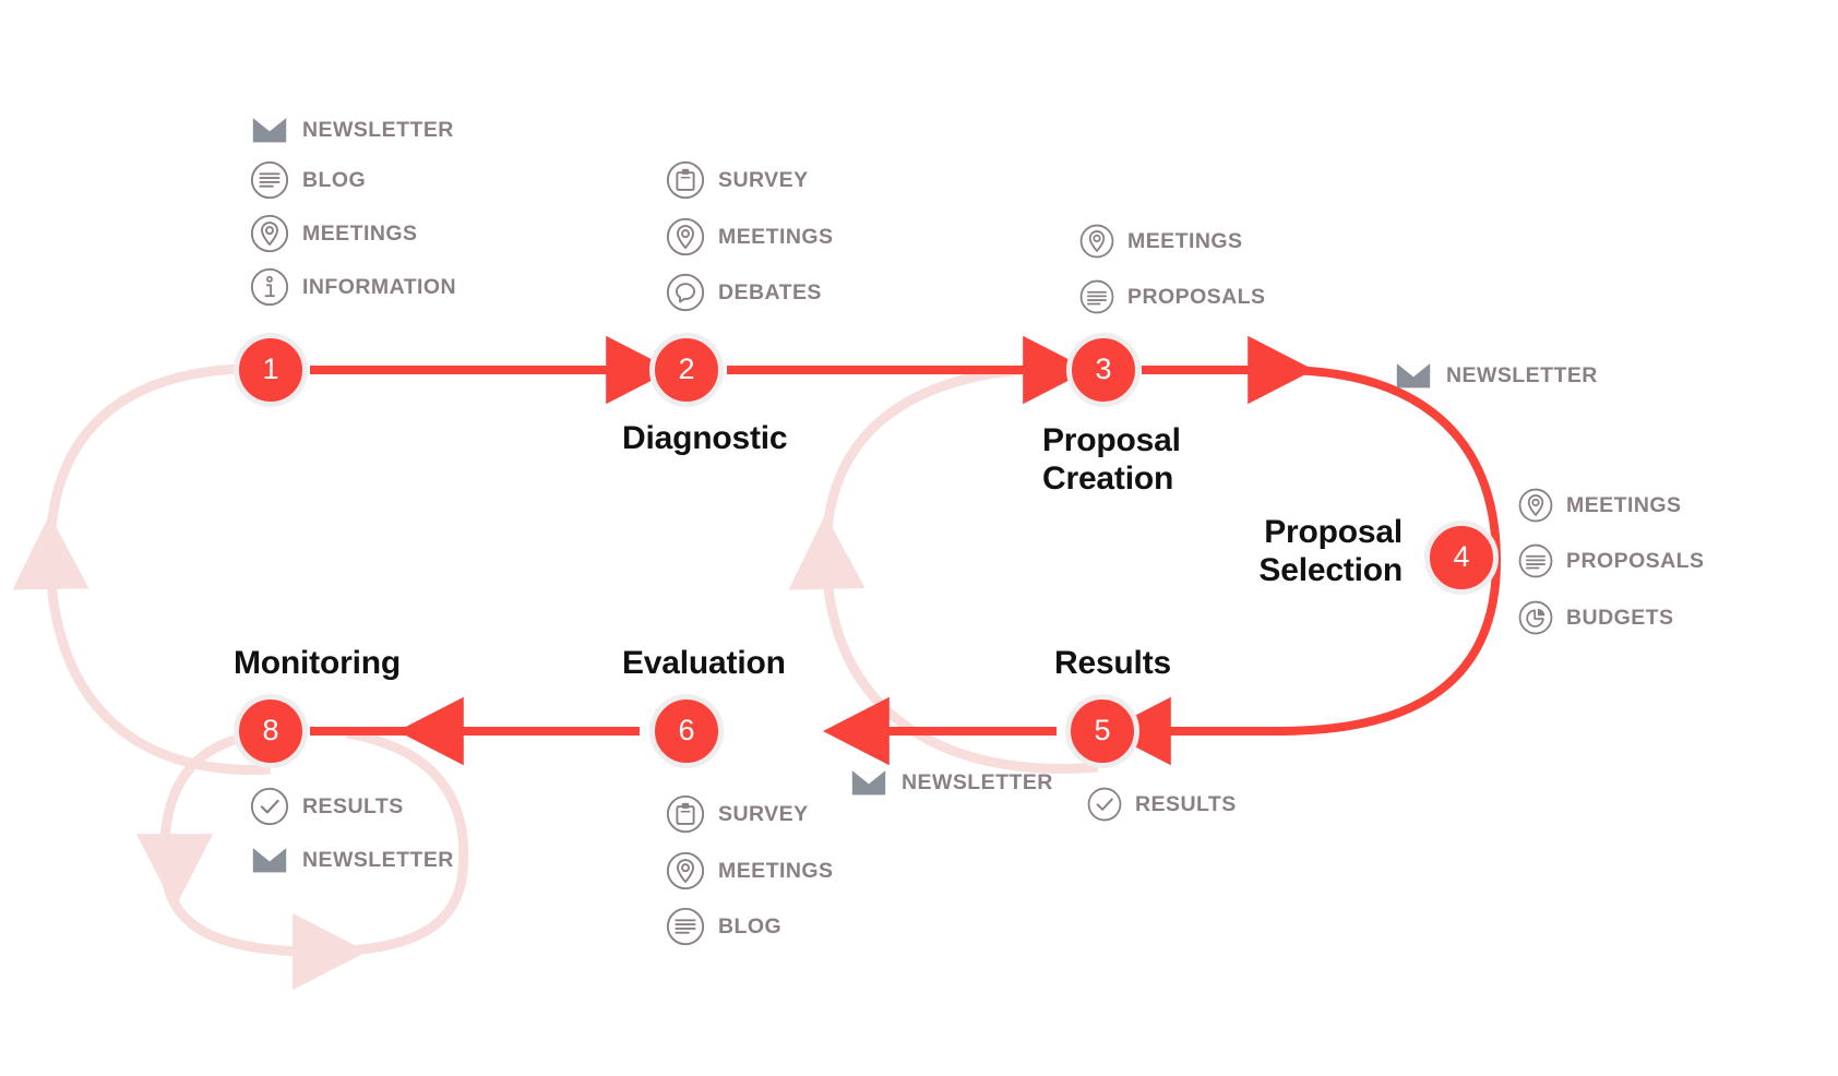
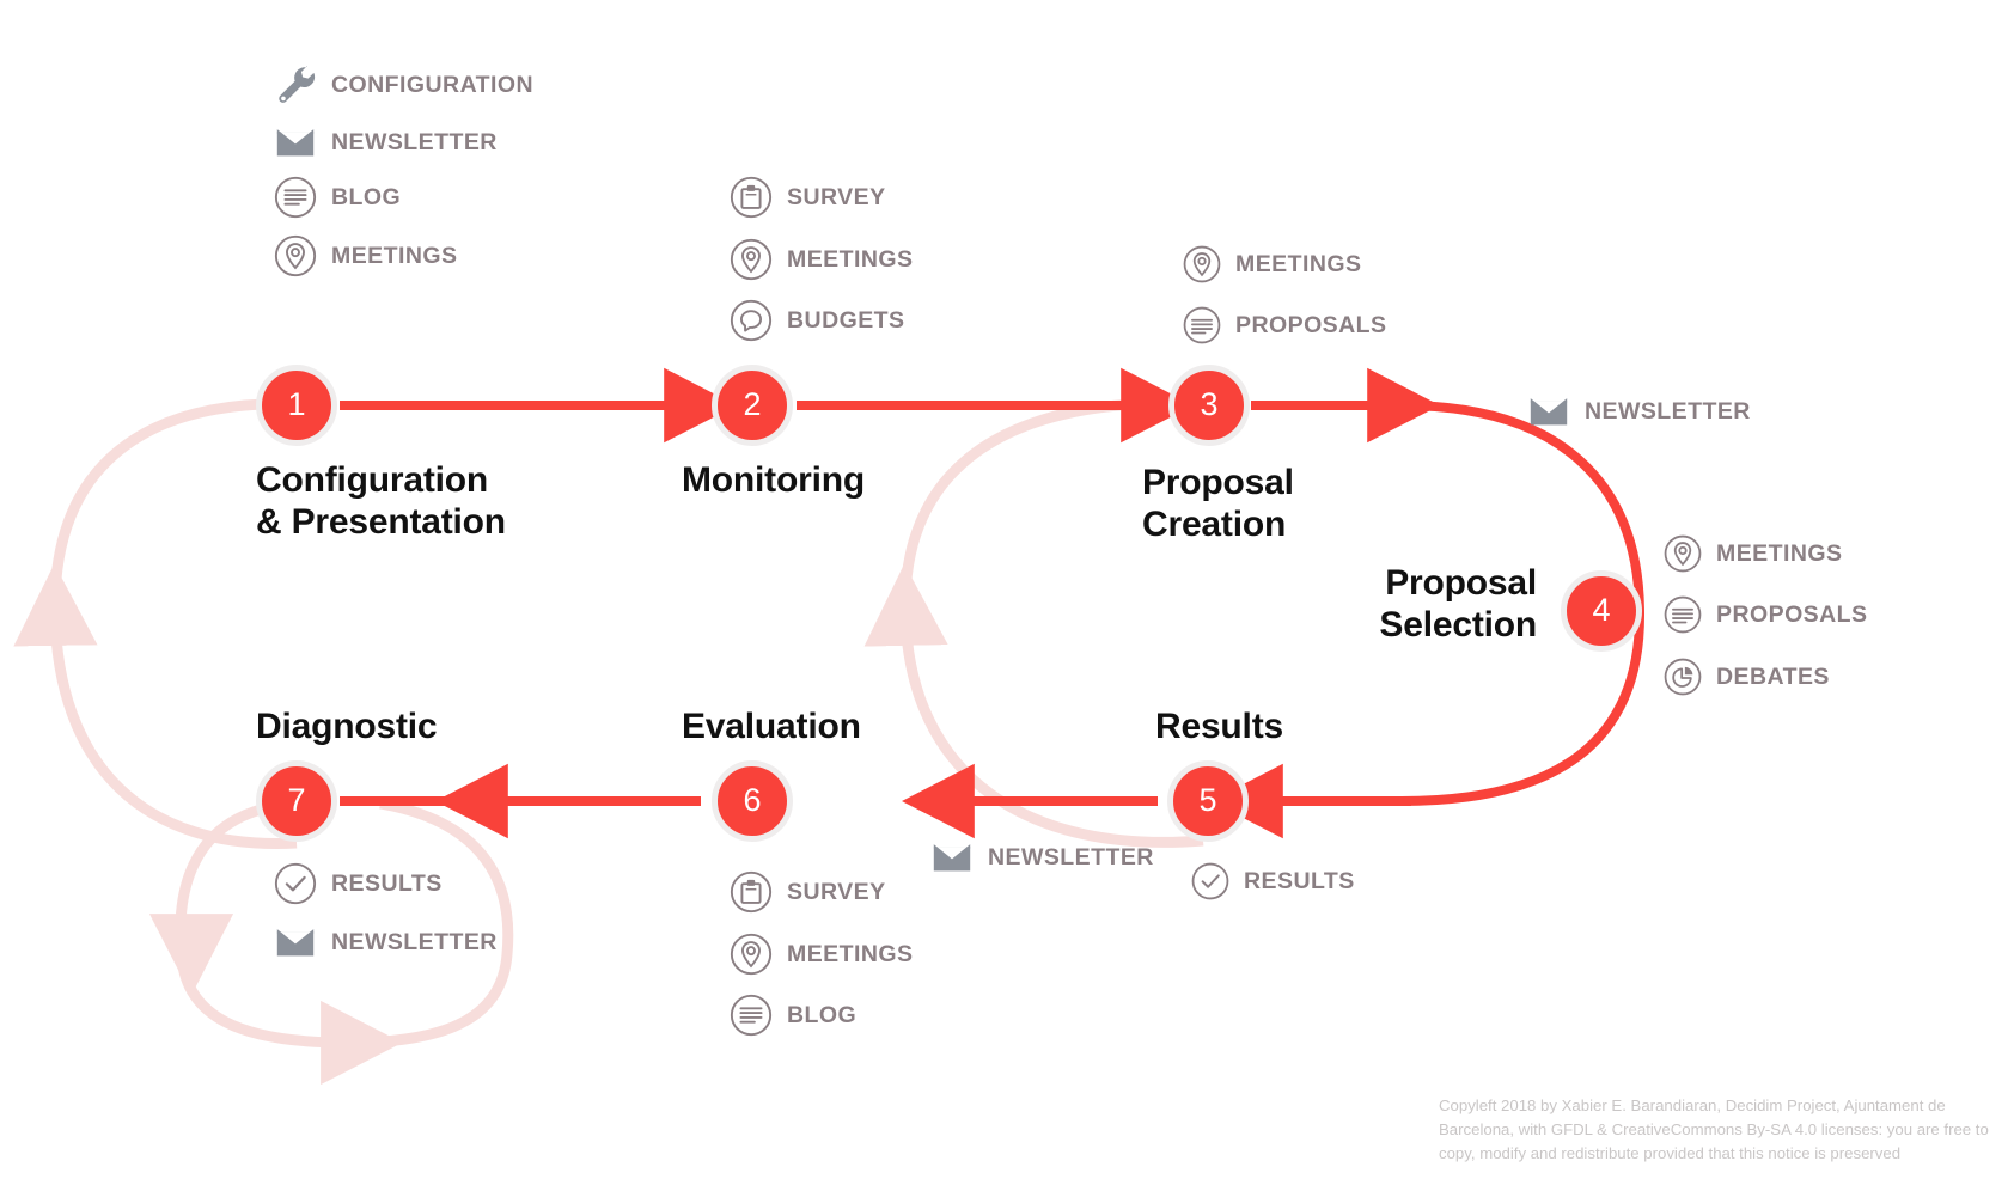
  1
  2
  3
  4
  5
  6
- 8
+ 7
+ Configuration
+ & Presentation
- Diagnostic
+ Monitoring
  Proposal
  Creation
  Proposal
  Selection
  Results
  Evaluation
- Monitoring
+ Diagnostic
+ CONFIGURATION
  NEWSLETTER
  BLOG
  MEETINGS
- INFORMATION
  SURVEY
  MEETINGS
- DEBATES
+ BUDGETS
  MEETINGS
  PROPOSALS
  NEWSLETTER
  MEETINGS
  PROPOSALS
- BUDGETS
+ DEBATES
  NEWSLETTER
  RESULTS
  SURVEY
  MEETINGS
  BLOG
  RESULTS
  NEWSLETTER
+ Copyleft 2018 by Xabier E. Barandiaran, Decidim Project, Ajuntament de Barcelona, with GFDL & CreativeCommons By-SA 4.0 licenses: you are free to copy, modify and redistribute provided that this notice is preserved
